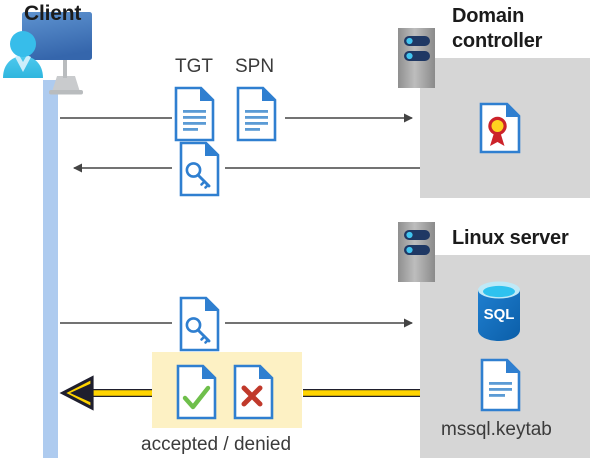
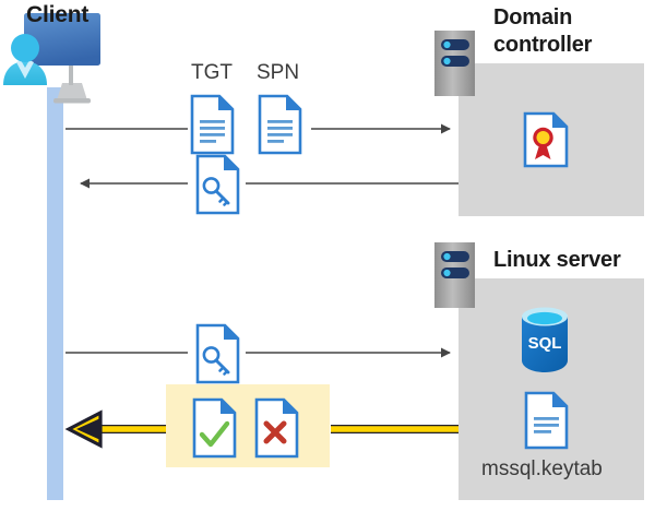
  Client
  Domain controller
  Linux server
  SQL
  mssql.keytab
  TGT
  SPN
- accepted / denied
